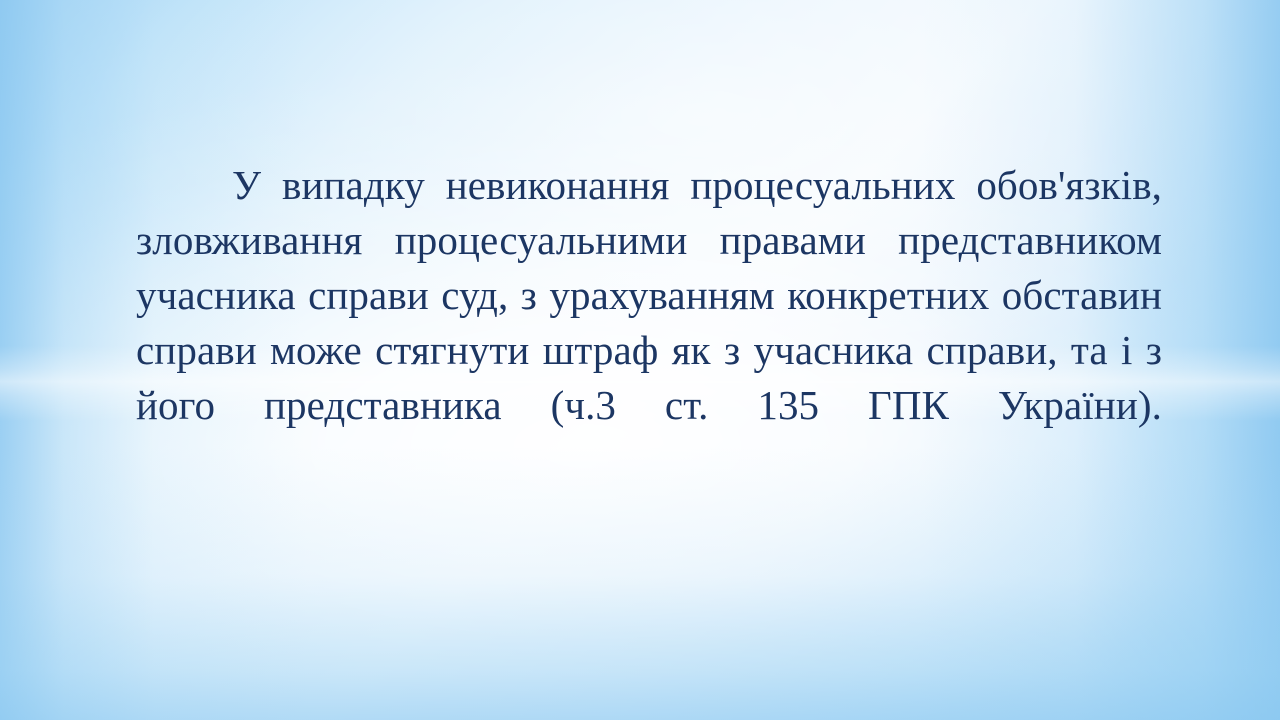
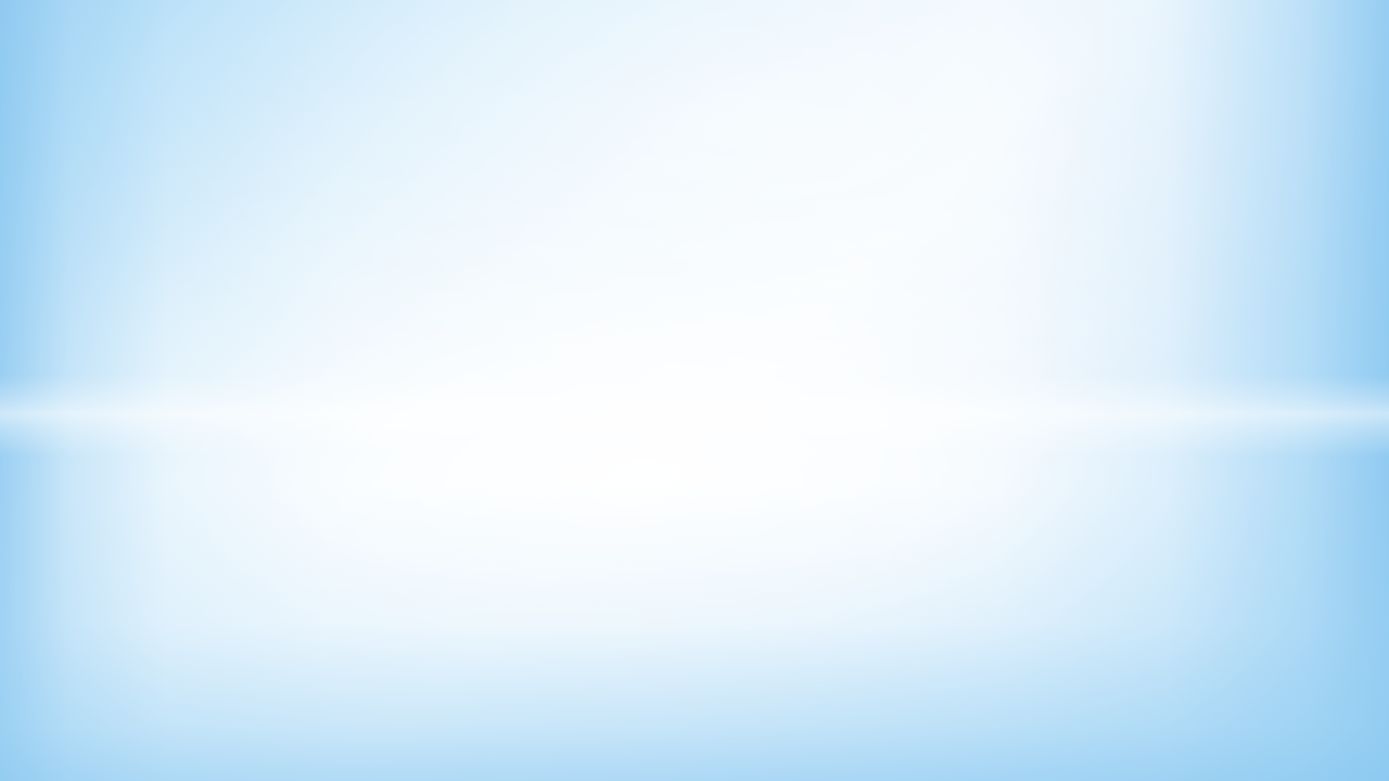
- У випадку невиконання процесуальних обов'язків, зловживання процесуальними правами представником учасника справи суд, з урахуванням конкретних обставин справи може стягнути штраф як з учасника справи, та і з його представника (ч.3 ст. 135 ГПК України).
